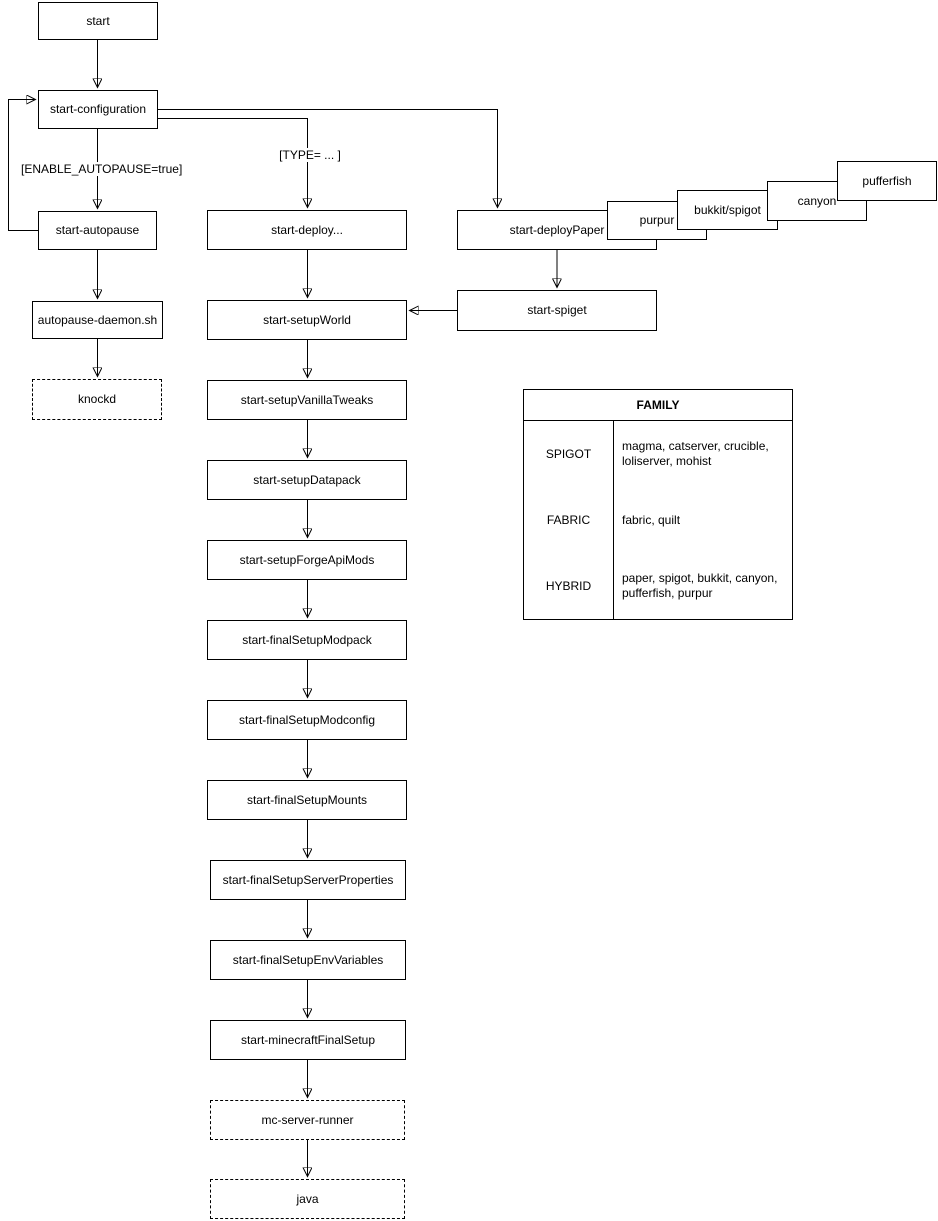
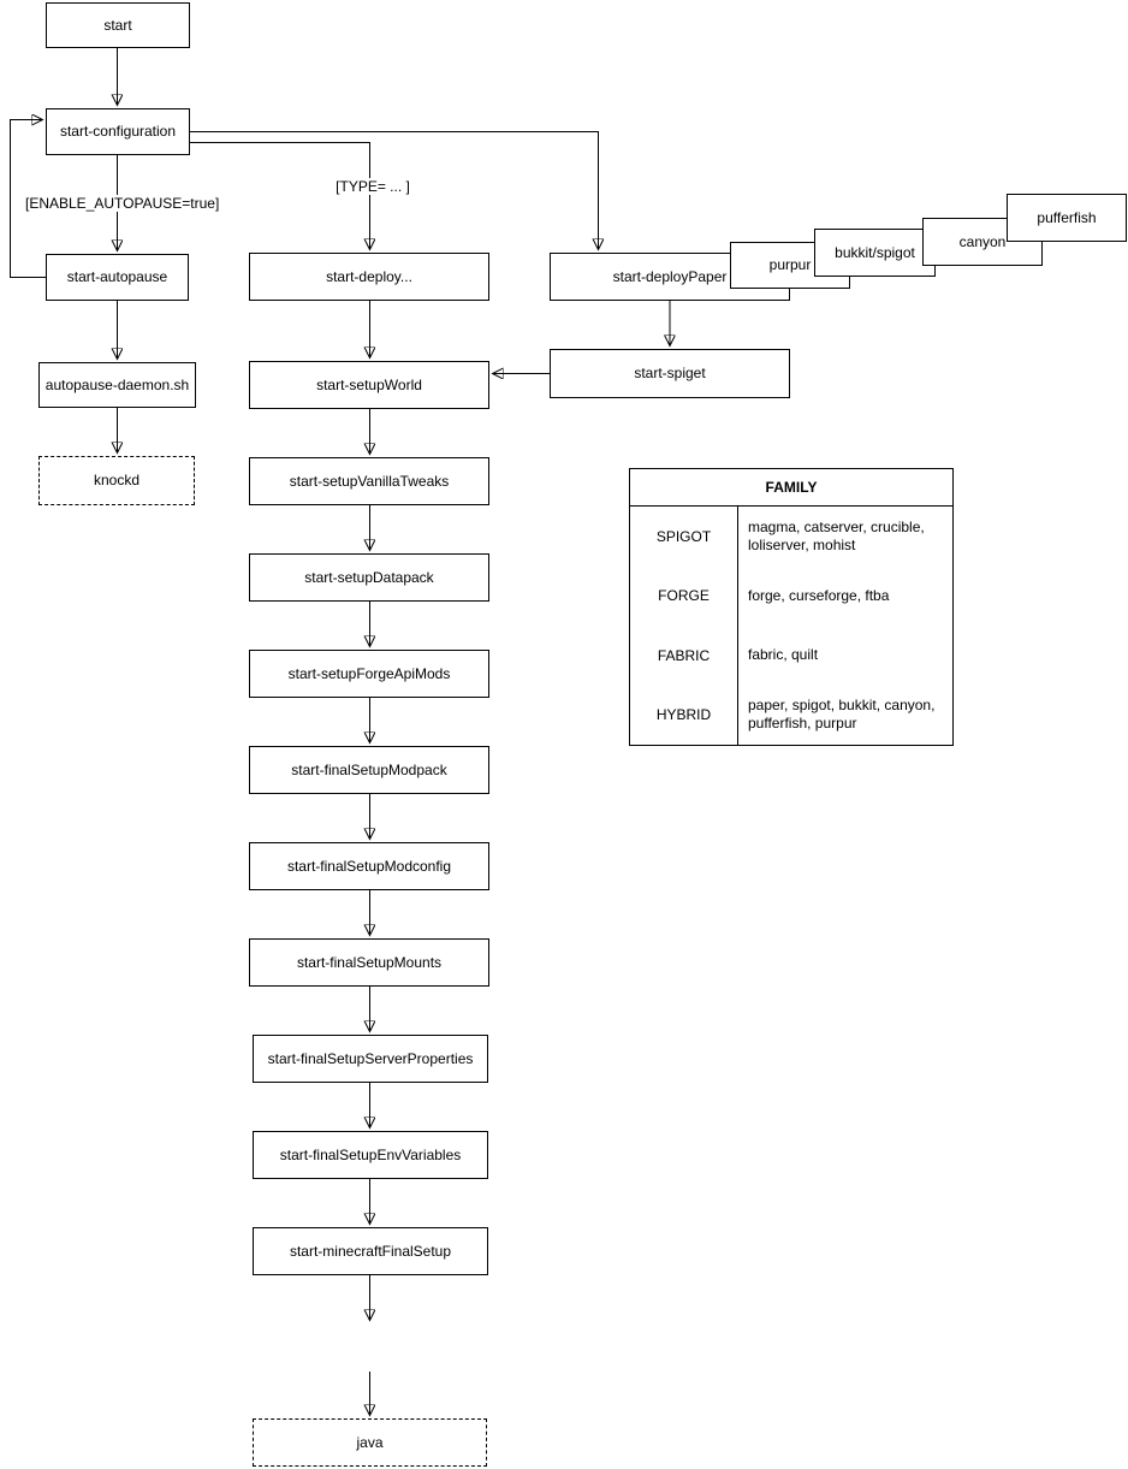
  start
  start-configuration
  start-autopause
  autopause-daemon.sh
  knockd
  start-deploy...
  start-setupWorld
  start-setupVanillaTweaks
  start-setupDatapack
  start-setupForgeApiMods
  start-finalSetupModpack
  start-finalSetupModconfig
  start-finalSetupMounts
  start-finalSetupServerProperties
  start-finalSetupEnvVariables
  start-minecraftFinalSetup
- mc-server-runner
  java
  start-deployPaper
  purpur
  bukkit/spigot
  canyon
  pufferfish
  start-spiget
  [ENABLE_AUTOPAUSE=true]
  [TYPE= ... ]
  FAMILY
  SPIGOT
  magma, catserver, crucible, loliserver, mohist
+ FORGE
+ forge, curseforge, ftba
  FABRIC
  fabric, quilt
  HYBRID
  paper, spigot, bukkit, canyon, pufferfish, purpur
